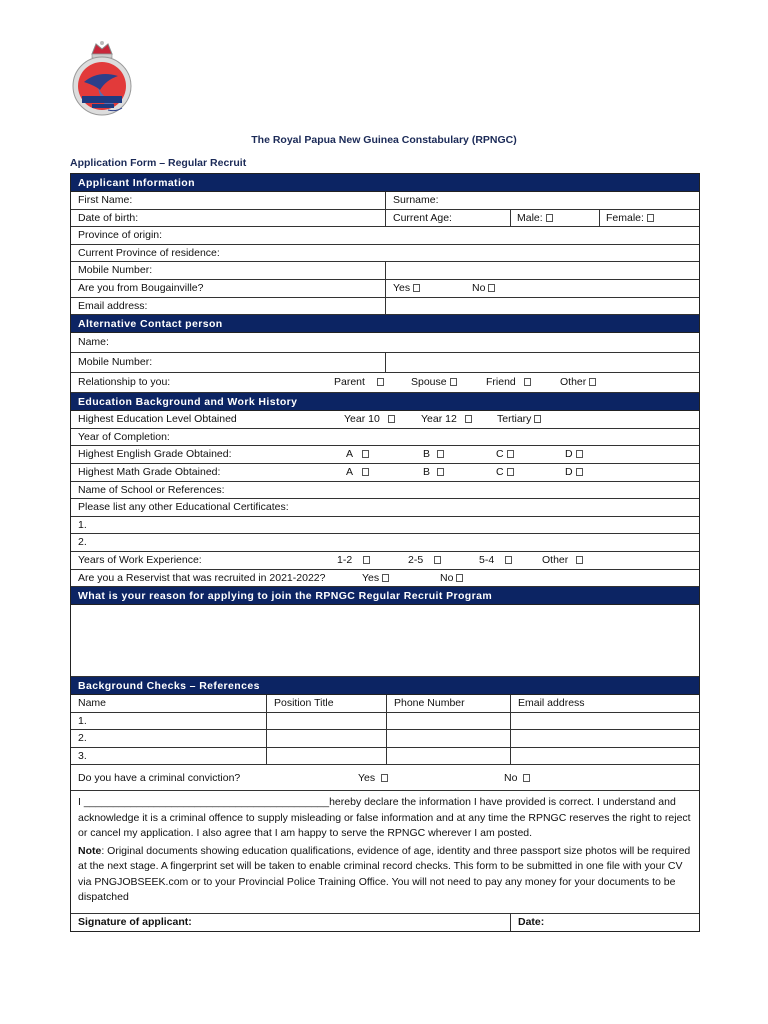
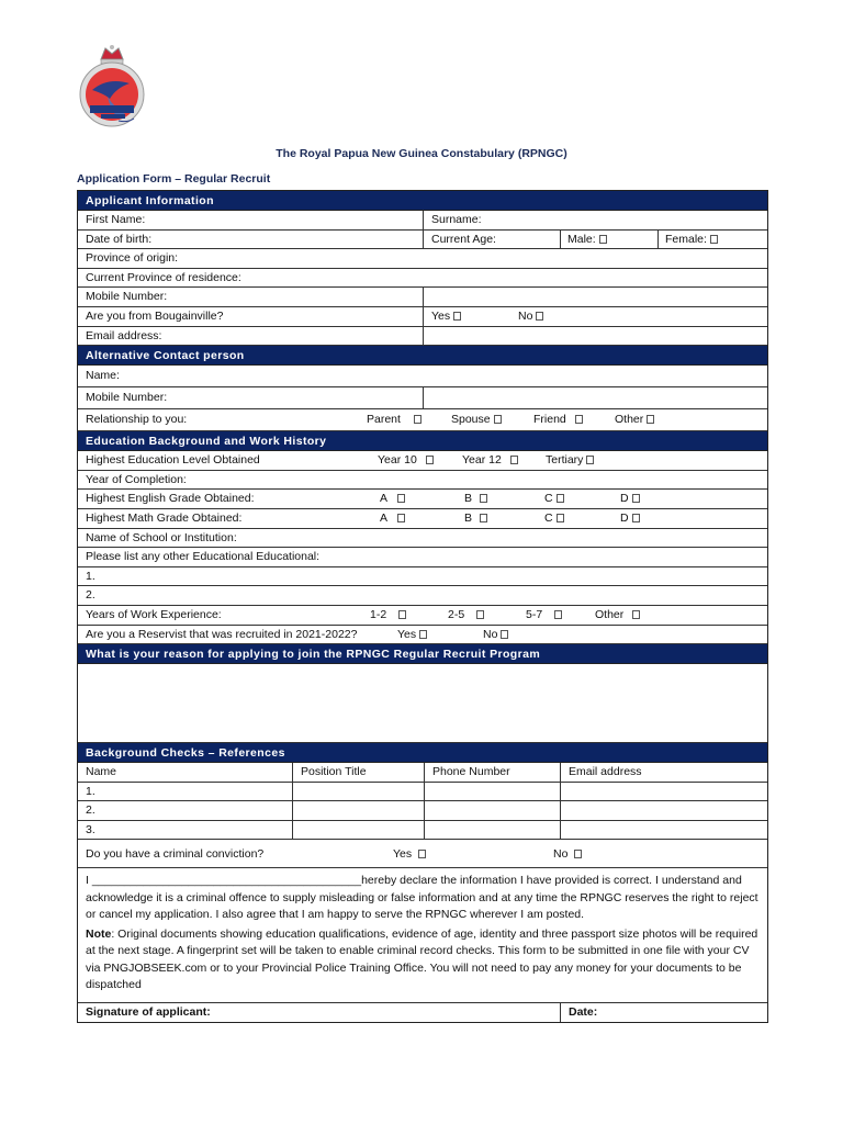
  The Royal Papua New Guinea Constabulary (RPNGC)
  Application Form – Regular Recruit
  Applicant Information
  First Name:
  Surname:
  Date of birth:
  Current Age:
  Male:
  Female:
  Province of origin:
  Current Province of residence:
  Mobile Number:
  Are you from Bougainville?
  Yes
  No
  Email address:
  Alternative Contact person
  Name:
  Mobile Number:
  Relationship to you:
  Parent
  Spouse
  Friend
  Other
  Education Background and Work History
  Highest Education Level Obtained
  Year 10
  Year 12
  Tertiary
  Year of Completion:
  Highest English Grade Obtained:
  A
  B
  C
  D
  Highest Math Grade Obtained:
  A
  B
  C
  D
- Name of School or References:
+ Name of School or Institution:
- Please list any other Educational Certificates:
+ Please list any other Educational Educational:
  1.
  2.
  Years of Work Experience:
  1-2
  2-5
- 5-4
+ 5-7
  Other
  Are you a Reservist that was recruited in 2021-2022?
  Yes
  No
  What is your reason for applying to join the RPNGC Regular Recruit Program
  Background Checks – References
  Name
  Position Title
  Phone Number
  Email address
  1.
  2.
  3.
  Do you have a criminal conviction?
  Yes
  No
  I __________________________________________hereby declare the information I have provided is correct. I understand and acknowledge it is a criminal offence to supply misleading or false information and at any time the RPNGC reserves the right to reject or cancel my application. I also agree that I am happy to serve the RPNGC wherever I am posted.
  Note: Original documents showing education qualifications, evidence of age, identity and three passport size photos will be required at the next stage. A fingerprint set will be taken to enable criminal record checks. This form to be submitted in one file with your CV via PNGJOBSEEK.com or to your Provincial Police Training Office. You will not need to pay any money for your documents to be dispatched
  Signature of applicant:
  Date:
